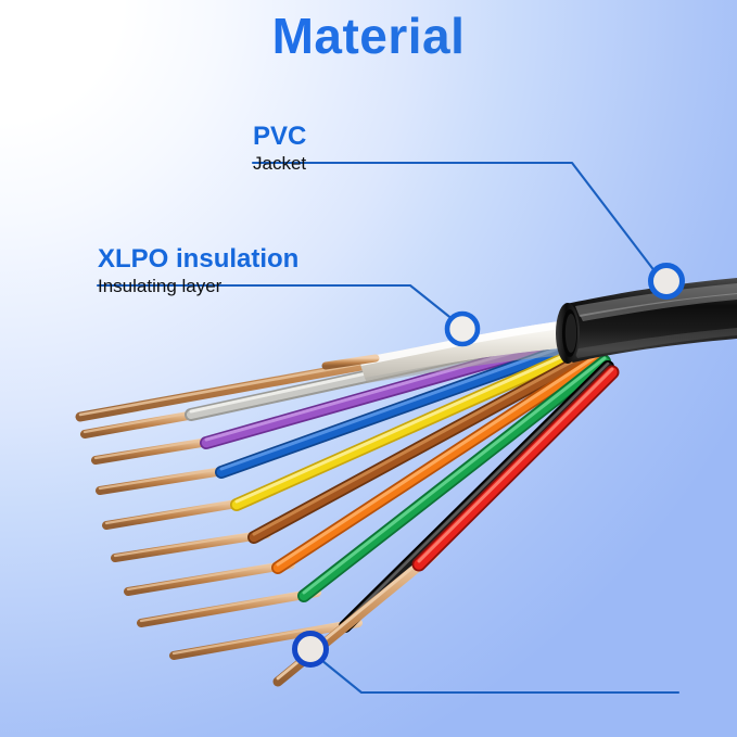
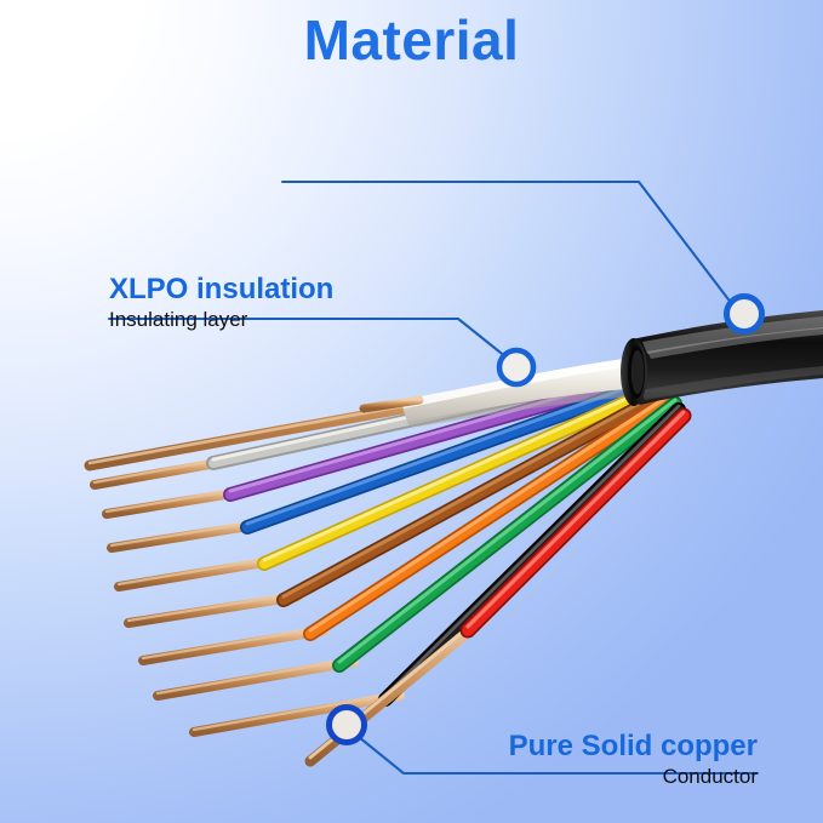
  Material
- PVC
- Jacket
  XLPO insulation
  Insulating layer
+ Pure Solid copper
+ Conductor
